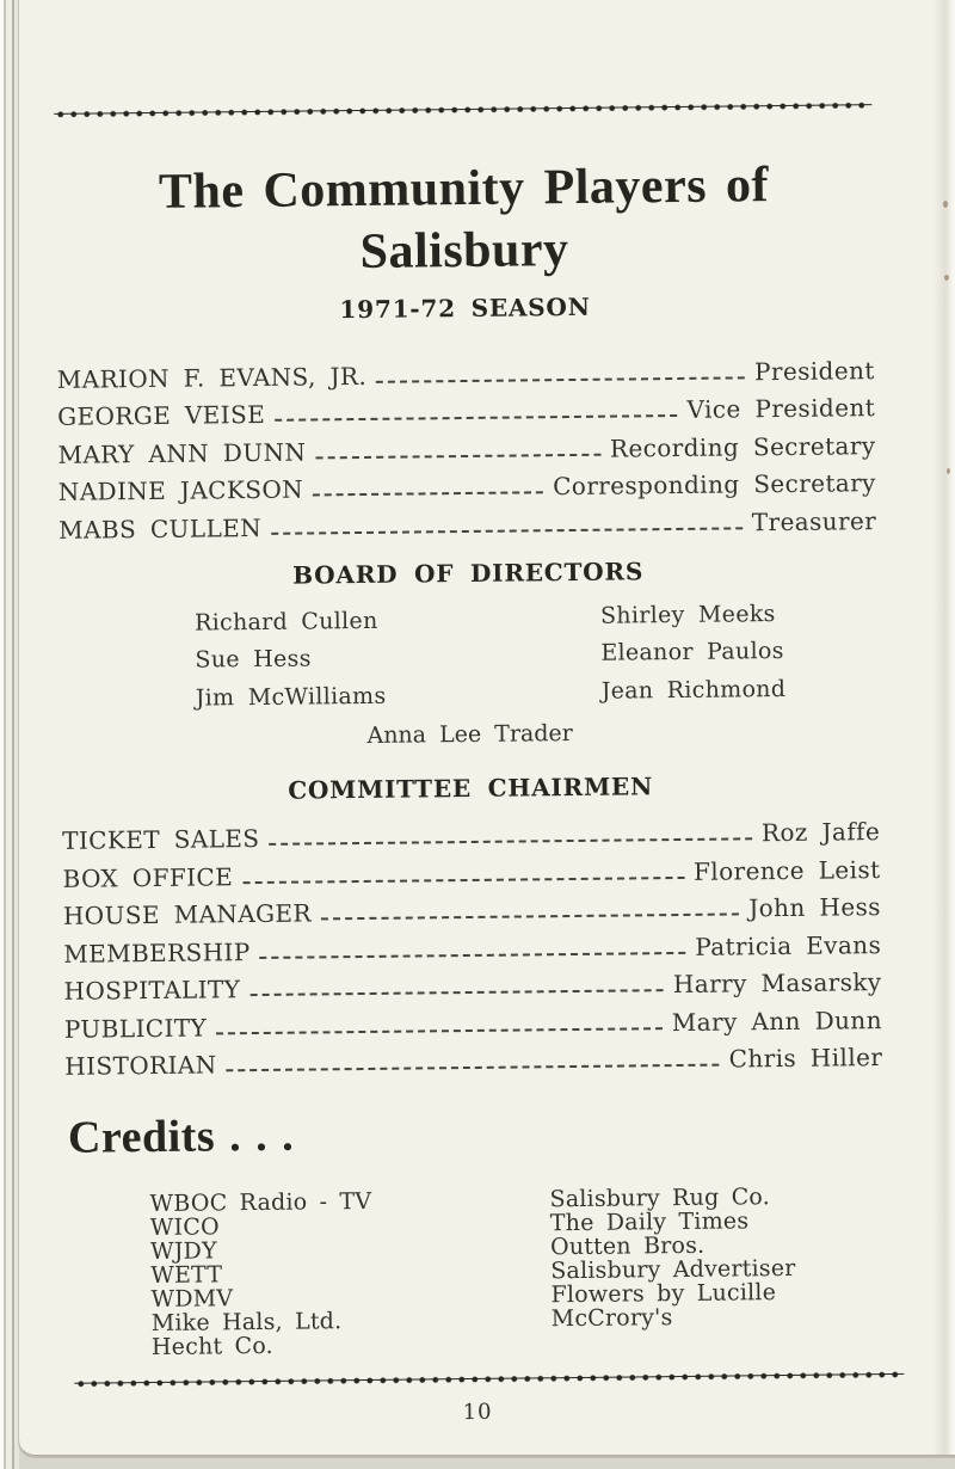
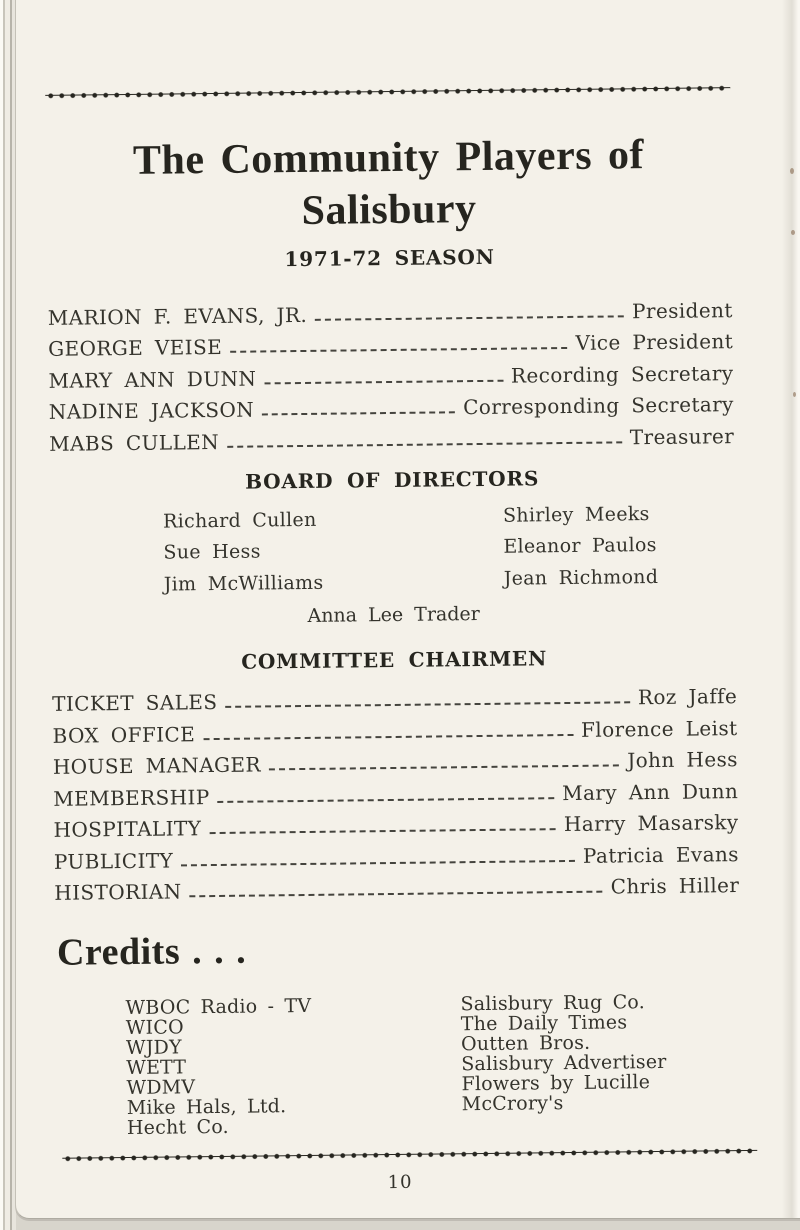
  The Community Players of Salisbury
  1971-72 SEASON
  MARION F. EVANS, JR.
  President
  GEORGE VEISE
  Vice President
  MARY ANN DUNN
  Recording Secretary
  NADINE JACKSON
  Corresponding Secretary
  MABS CULLEN
  Treasurer
  BOARD OF DIRECTORS
  Richard Cullen
  Sue Hess
  Jim McWilliams
  Shirley Meeks
  Eleanor Paulos
  Jean Richmond
  Anna Lee Trader
  COMMITTEE CHAIRMEN
  TICKET SALES
  Roz Jaffe
  BOX OFFICE
  Florence Leist
  HOUSE MANAGER
  John Hess
  MEMBERSHIP
- Patricia Evans
+ Mary Ann Dunn
  HOSPITALITY
  Harry Masarsky
  PUBLICITY
- Mary Ann Dunn
+ Patricia Evans
  HISTORIAN
  Chris Hiller
  Credits . . .
  WBOC Radio - TV
  WICO
  WJDY
  WETT
  WDMV
  Mike Hals, Ltd.
  Hecht Co.
  Salisbury Rug Co.
  The Daily Times
  Outten Bros.
  Salisbury Advertiser
  Flowers by Lucille
  McCrory's
  10
